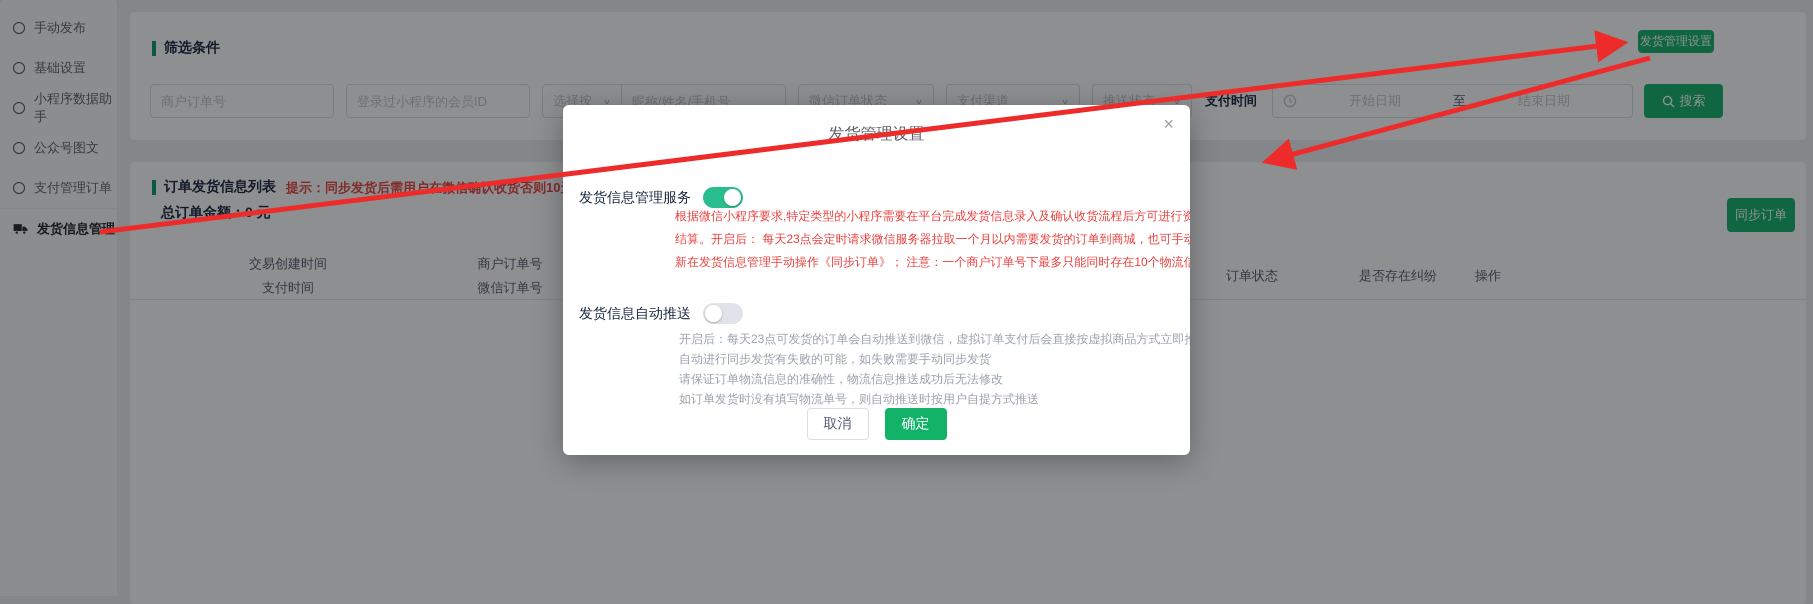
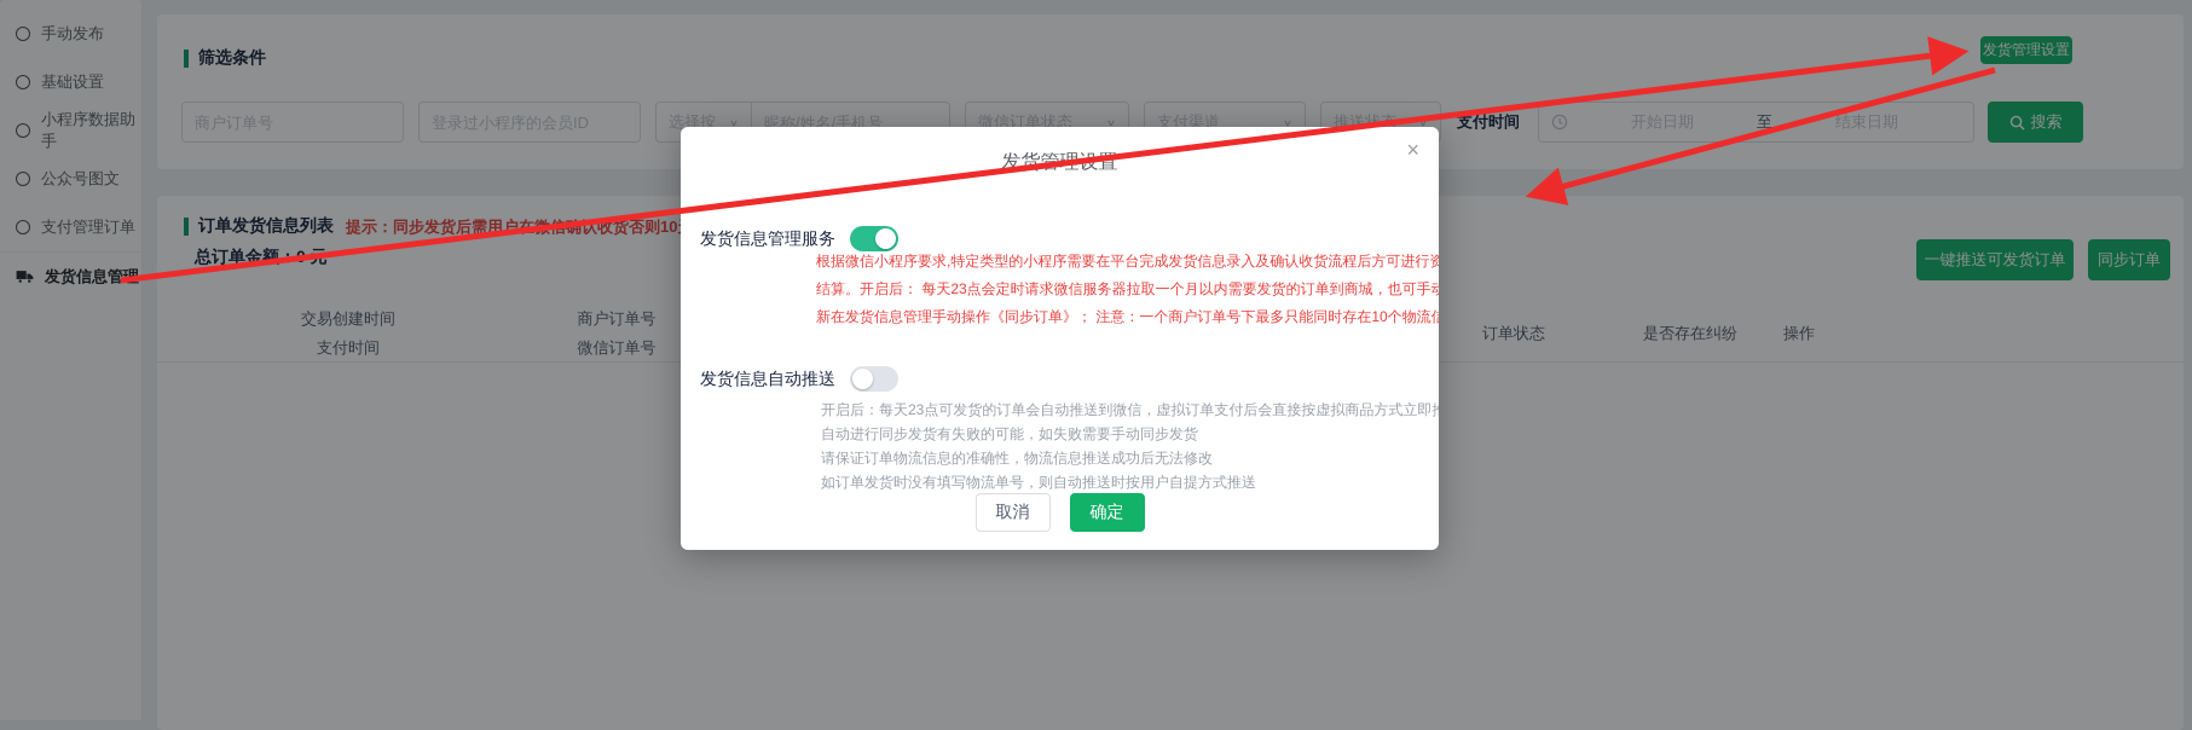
  手动发布
  基础设置
  小程序数据助手
  公众号图文
  支付管理订单
  发货信息管理
  筛选条件
  发货管理设置
  商户订单号
  登录过小程序的会员ID
  选择按
  昵称/姓名/手机号
  微信订单状态
  支付渠道
  推送状
  支付时间
  开始日期
  至
  结束日期
  搜索
  订单发货信息列表
  提示：同步发货后需用户在认收货否则10
  总订单金额：
+ 一键推送可发货订单
  同步订单
  交易创建时间
  支付时间
  商户订单号
  微信订单号
  订单状态
  是否存在纠纷
  操作
  ×
  发货信息管理服务
  根据微信小程序要求,特定类型的小程序需要在平台完成发货信息录入及确认收货流程后方可进行资
  结算。开启后： 每天23点会定时请求微信服务器拉取一个月以内需要发货的订单到商城，也可手动
  新在发货信息管理手动操作《同步订单》； 注意：一个商户订单号下最多只能同时存在10个物流信
  发货信息自动推送
  开启后：每天23点可发货的订单会自动推送到微信，虚拟订单支付后会直接按虚拟商品方式立即
  自动进行同步发货有失败的可能，如失败需要手动同步发货
  请保证订单物流信息的准确性，物流信息推送成功后无法修改
  如订单发货时没有填写物流单号，则自动推送时按用户自提方式推送
  取消
  确定
